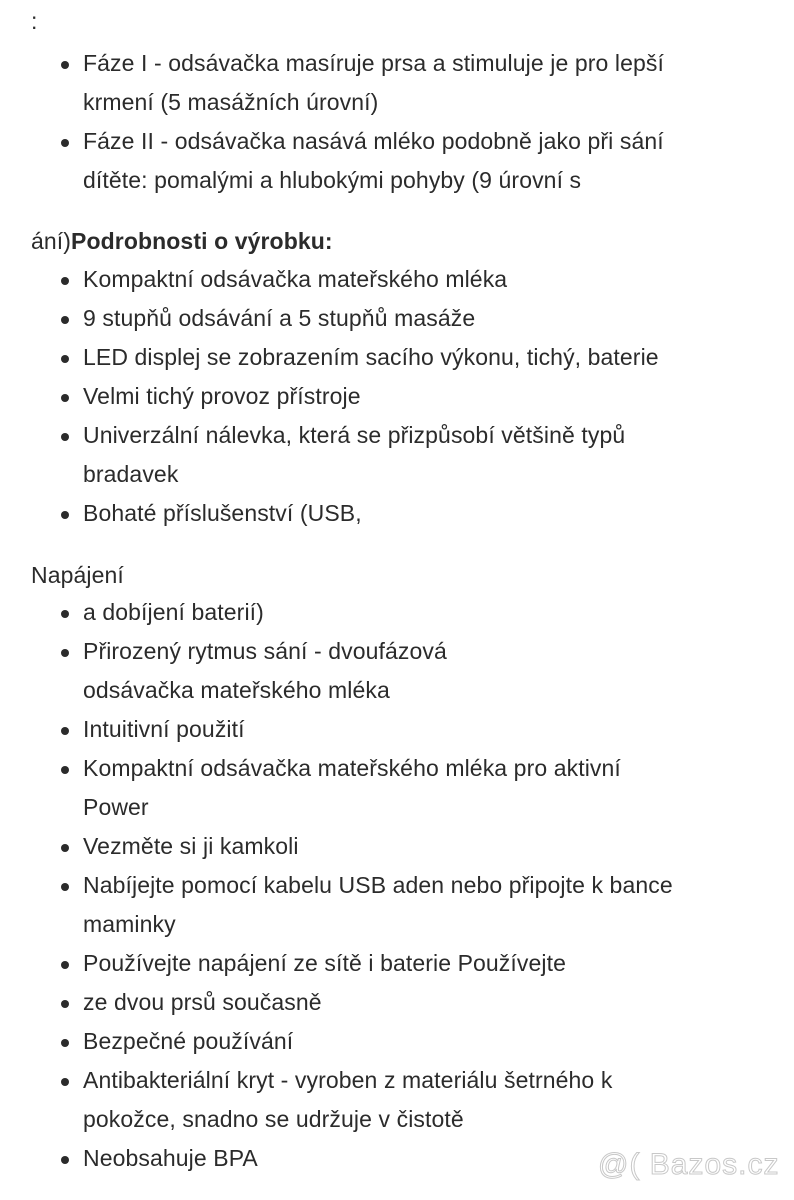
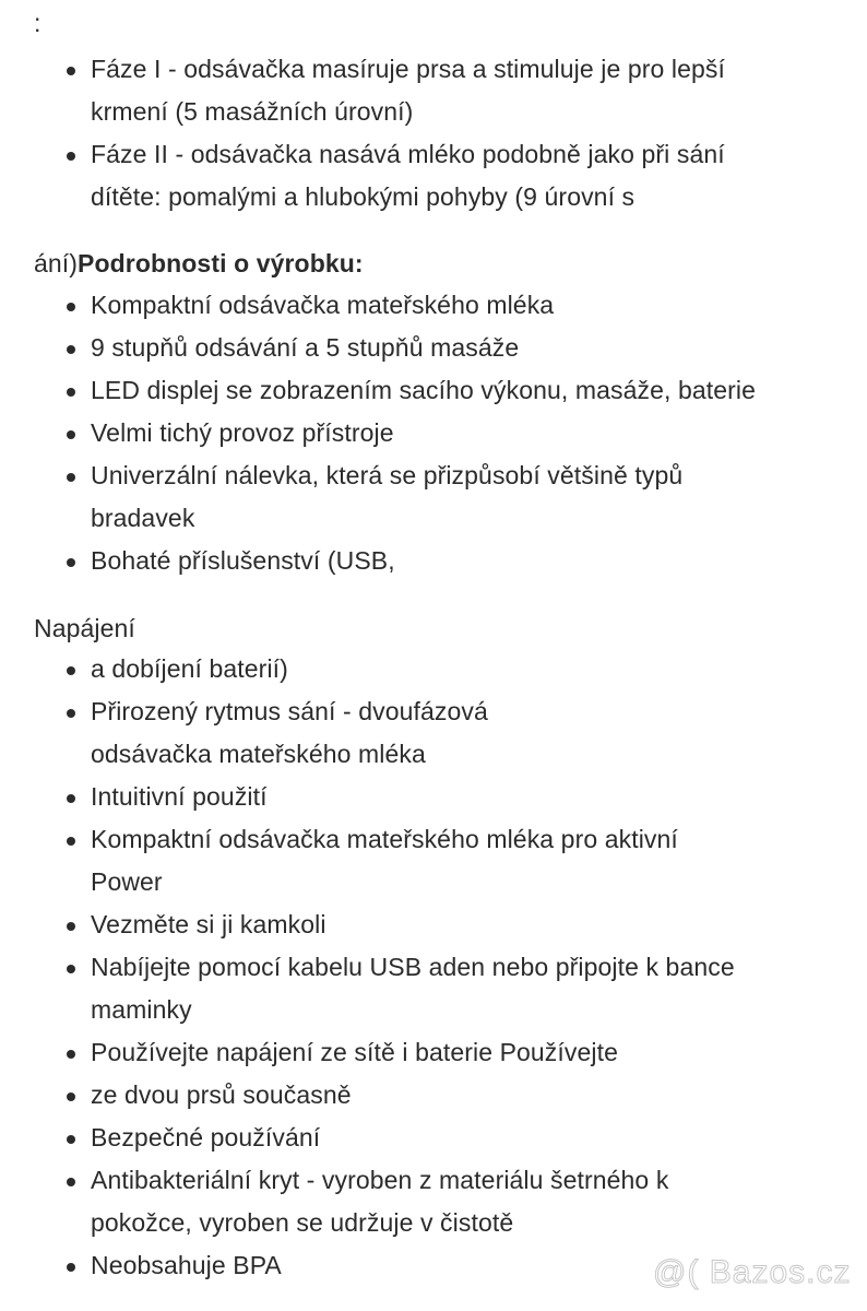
  :
  Fáze I - odsávačka masíruje prsa a stimuluje je pro lepší
  krmení (5 masážních úrovní)
  Fáze II - odsávačka nasává mléko podobně jako při sání
  dítěte: pomalými a hlubokými pohyby (9 úrovní s
  ání)Podrobnosti o výrobku:
  Kompaktní odsávačka mateřského mléka
  9 stupňů odsávání a 5 stupňů masáže
- LED displej se zobrazením sacího výkonu, tichý, baterie
+ LED displej se zobrazením sacího výkonu, masáže, baterie
  Velmi tichý provoz přístroje
  Univerzální nálevka, která se přizpůsobí většině typů
  bradavek
  Bohaté příslušenství (USB,
  Napájení
  a dobíjení baterií)
  Přirozený rytmus sání - dvoufázová
  odsávačka mateřského mléka
  Intuitivní použití
  Kompaktní odsávačka mateřského mléka pro aktivní
  Power
  Vezměte si ji kamkoli
  Nabíjejte pomocí kabelu USB aden nebo připojte k bance
  maminky
  Používejte napájení ze sítě i baterie Používejte
  ze dvou prsů současně
  Bezpečné používání
  Antibakteriální kryt - vyroben z materiálu šetrného k
- pokožce, snadno se udržuje v čistotě
+ pokožce, vyroben se udržuje v čistotě
  Neobsahuje BPA
  @( Bazos.cz
